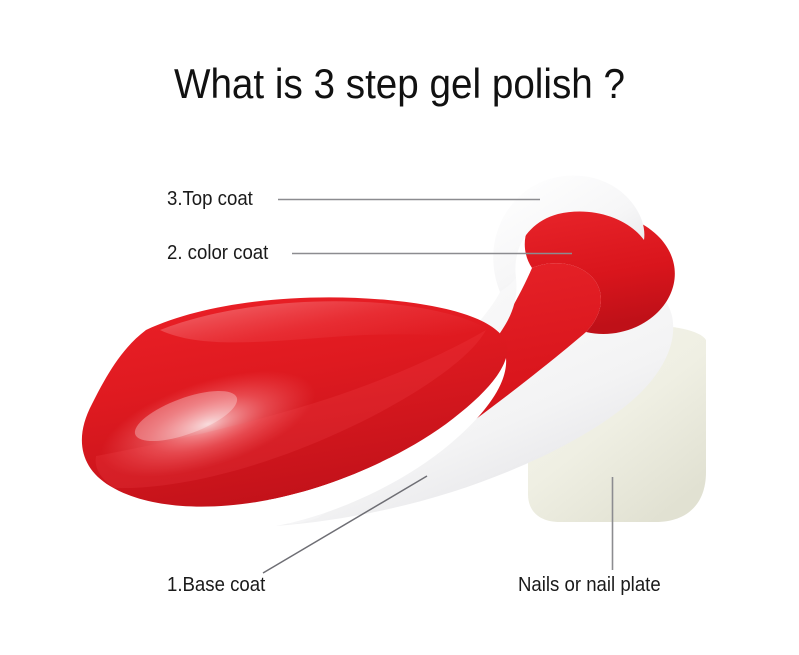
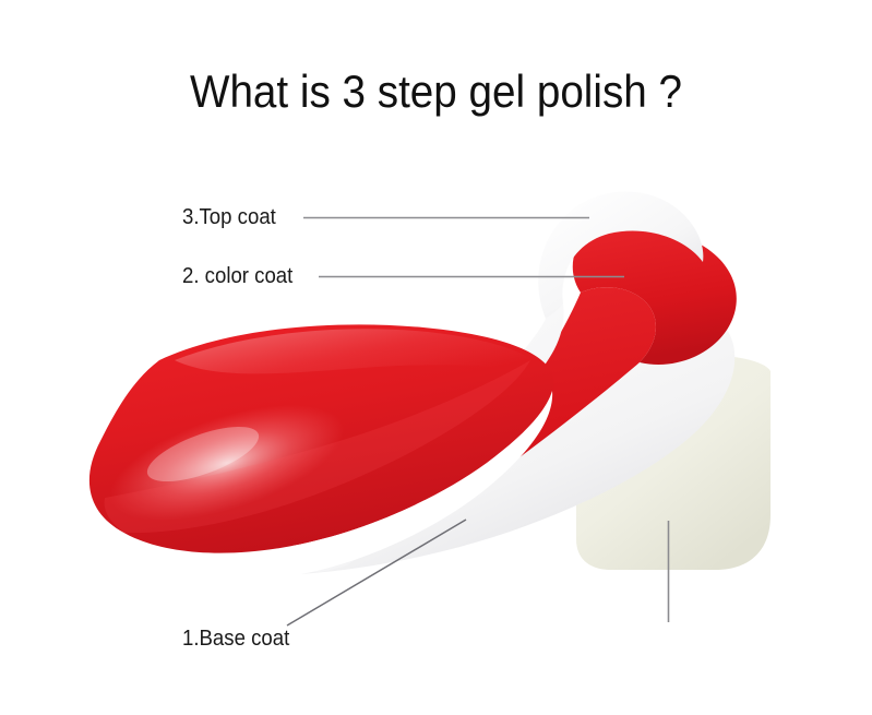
  What is 3 step gel polish ?
  3.Top coat
  2. color coat
  1.Base coat
- Nails or nail plate
